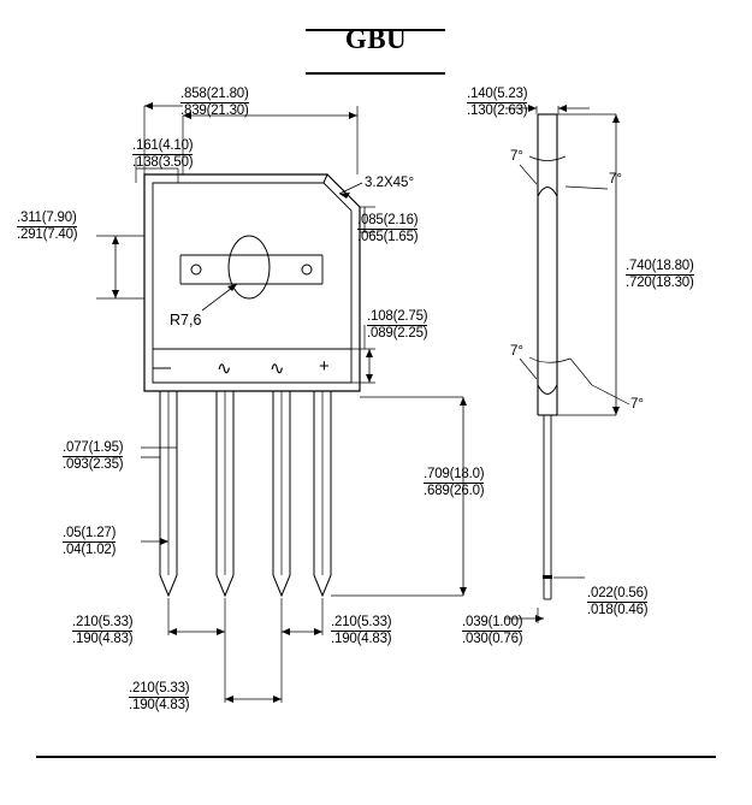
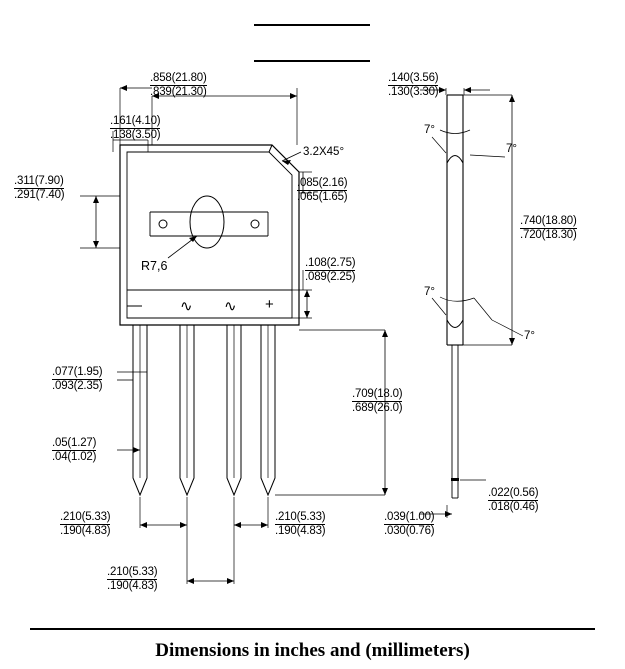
- GBU
  .858(21.80)
  .839(21.30)
  .161(4.10)
  .138(3.50)
  .311(7.90)
  .291(7.40)
  3.2X45°
  85(2.16)
  065(1.65)
  R7,6
  .108(2.75)
  .089(2.25)
  .077(1.95)
  .093(2.35)
  .05(1.27)
  .04(1.02)
  .709(18.0)
  .689(26.0)
  .210(5.33)
  .190(4.83)
  .210(5.33)
  .190(4.83)
  .210(5.33)
  .190(4.83)
- .140(5.23)
+ .140(3.56)
- .130(2.63)
+ .130(3.30)
  .740(18.80)
  .720(18.30)
  .022(0.56)
  .018(0.46)
  .039(1.00)
  .030(0.76)
  7°
  7°
  7°
  7°
  —
  ∿
  ∿
  +
+ Dimensions in inches and (millimeters)
